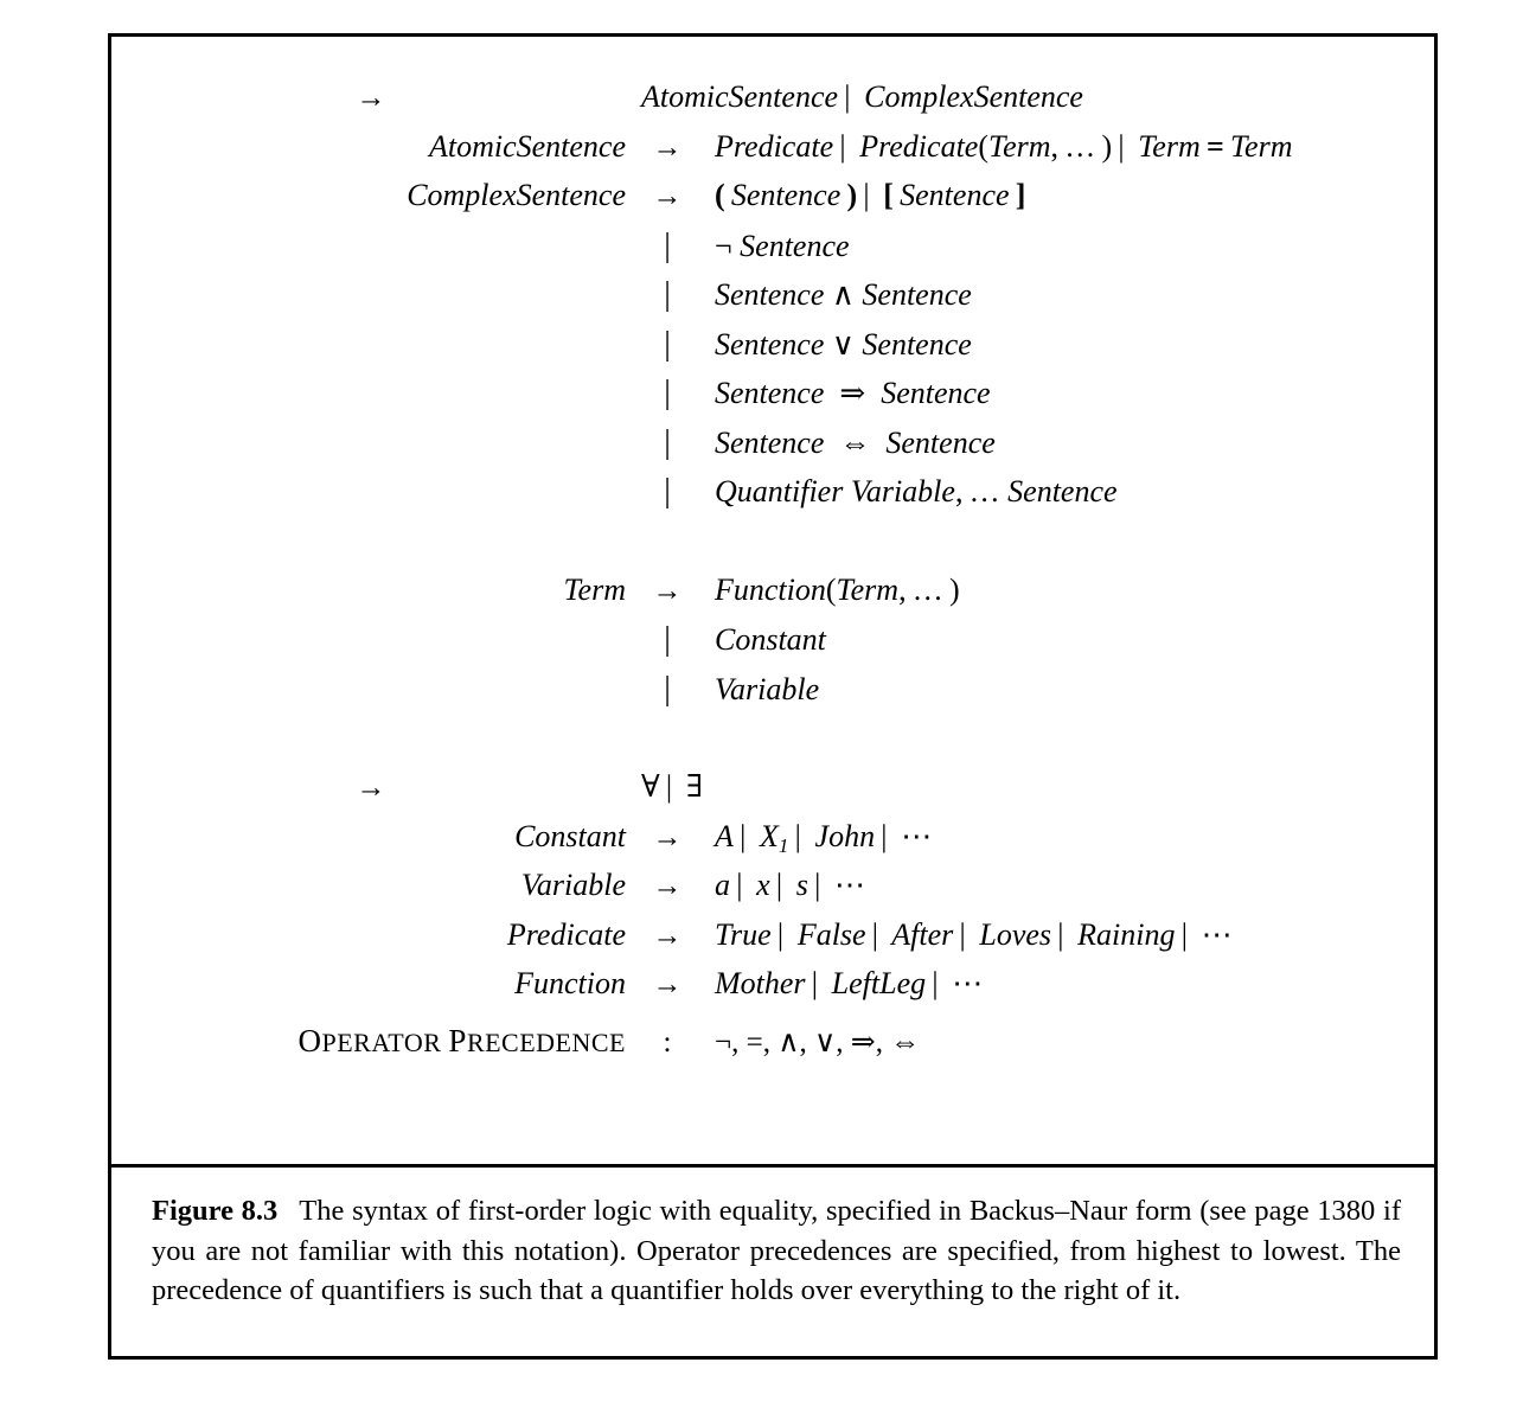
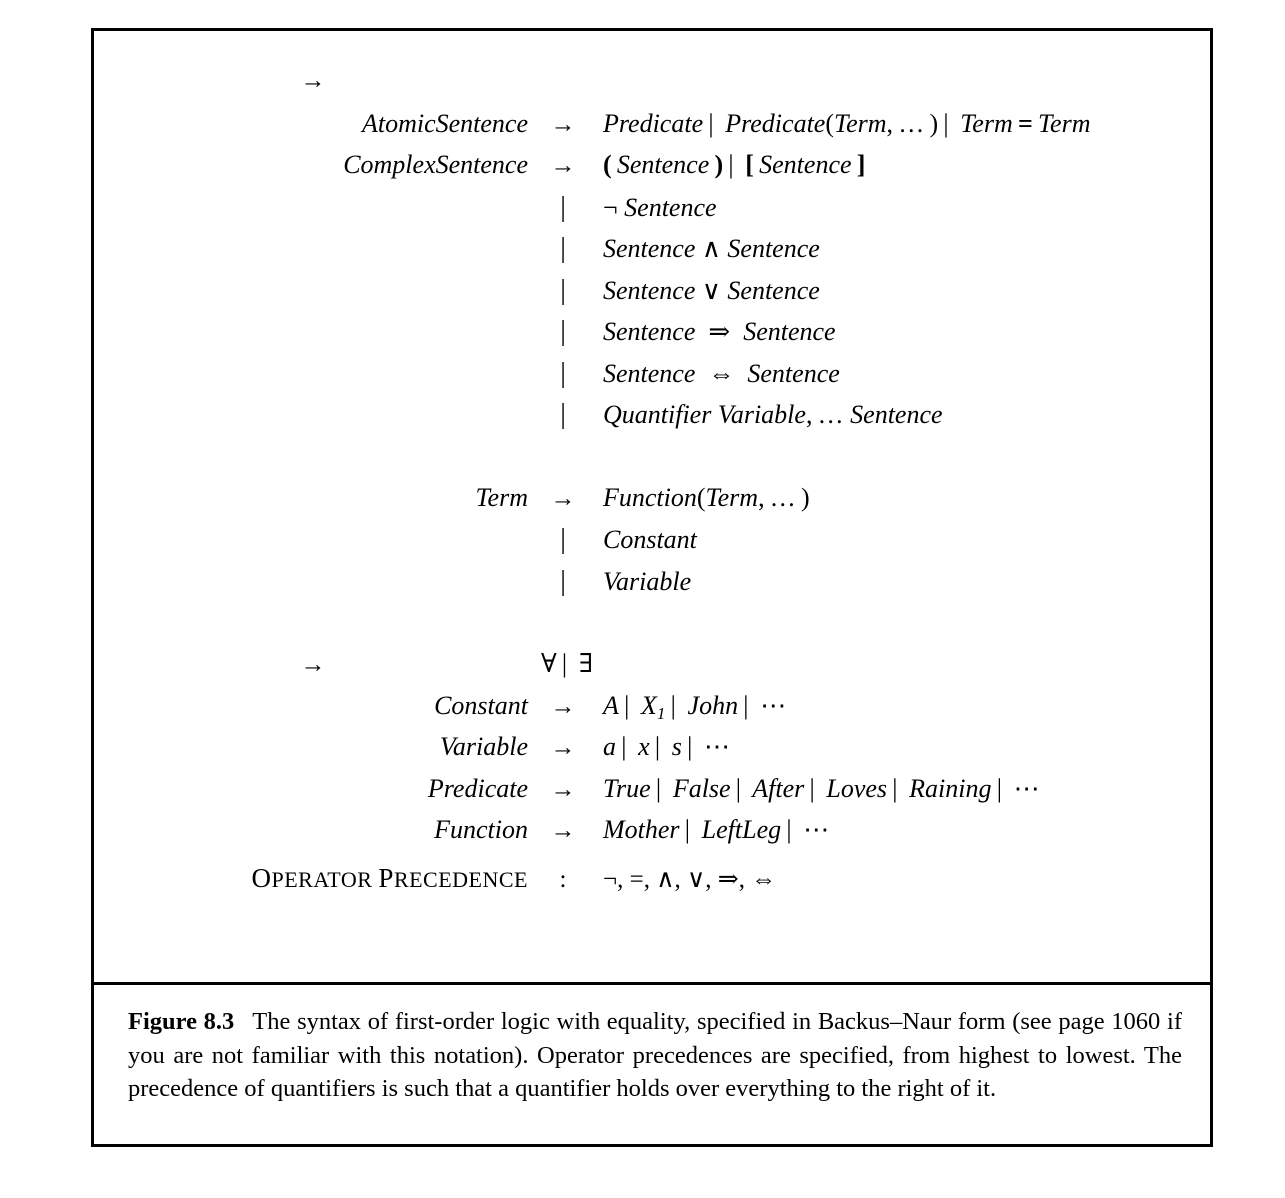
  →
- AtomicSentence | ComplexSentence
  AtomicSentence
  →
  Predicate | Predicate(Term, … ) | Term = Term
  ComplexSentence
  →
  ( Sentence ) | [ Sentence ]
  |
  ¬ Sentence
  |
  Sentence ∧ Sentence
  |
  Sentence ∨ Sentence
  |
  Sentence ⇒ Sentence
  |
  Sentence ⇔ Sentence
  |
  Quantifier Variable, … Sentence
  Term
  →
  Function(Term, … )
  |
  Constant
  |
  Variable
  →
  ∀ | ∃
  Constant
  →
  A | X1 | John | ⋯
  Variable
  →
  a | x | s | ⋯
  Predicate
  →
  True | False | After | Loves | Raining | ⋯
  Function
  →
  Mother | LeftLeg | ⋯
  OPERATOR PRECEDENCE
  :
  ¬, =, ∧, ∨, ⇒, ⇔
- Figure 8.3 The syntax of first-order logic with equality, specified in Backus–Naur form (see page 1380 if you are not familiar with this notation). Operator precedences are specified, from highest to lowest. The precedence of quantifiers is such that a quantifier holds over everything to the right of it.
+ Figure 8.3 The syntax of first-order logic with equality, specified in Backus–Naur form (see page 1060 if you are not familiar with this notation). Operator precedences are specified, from highest to lowest. The precedence of quantifiers is such that a quantifier holds over everything to the right of it.
